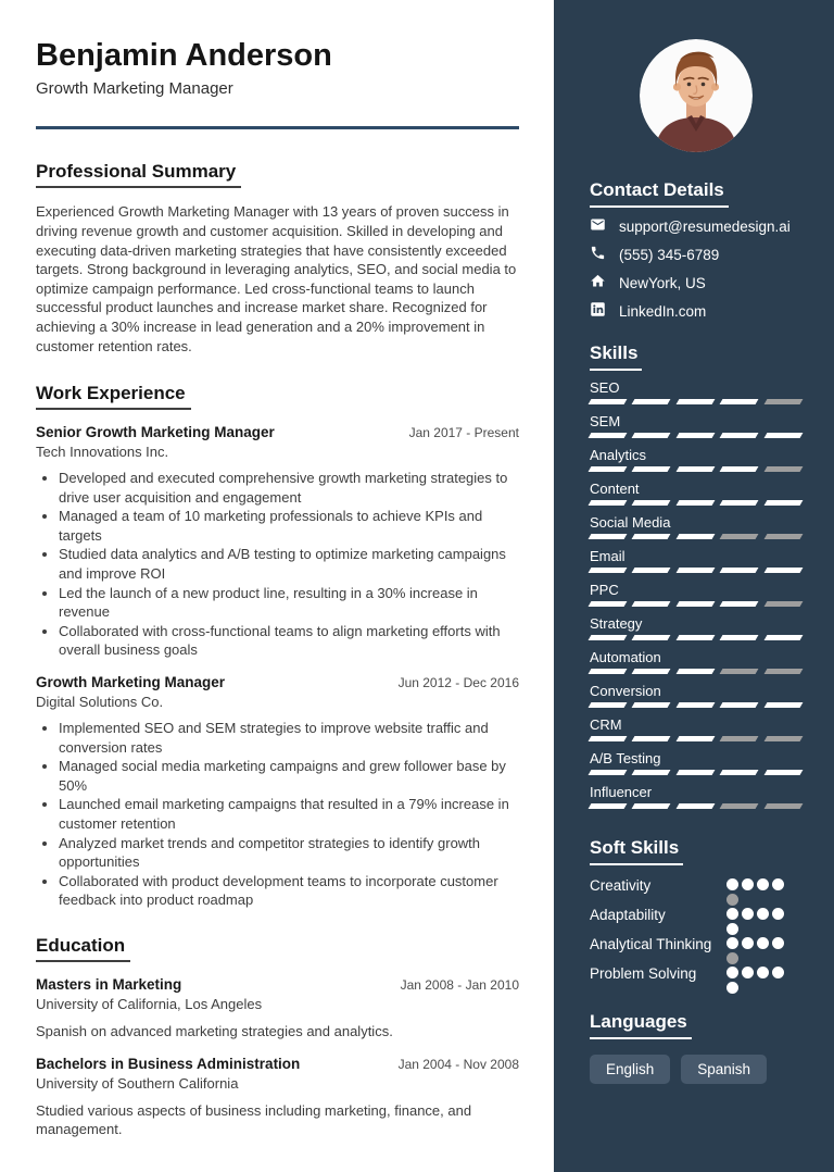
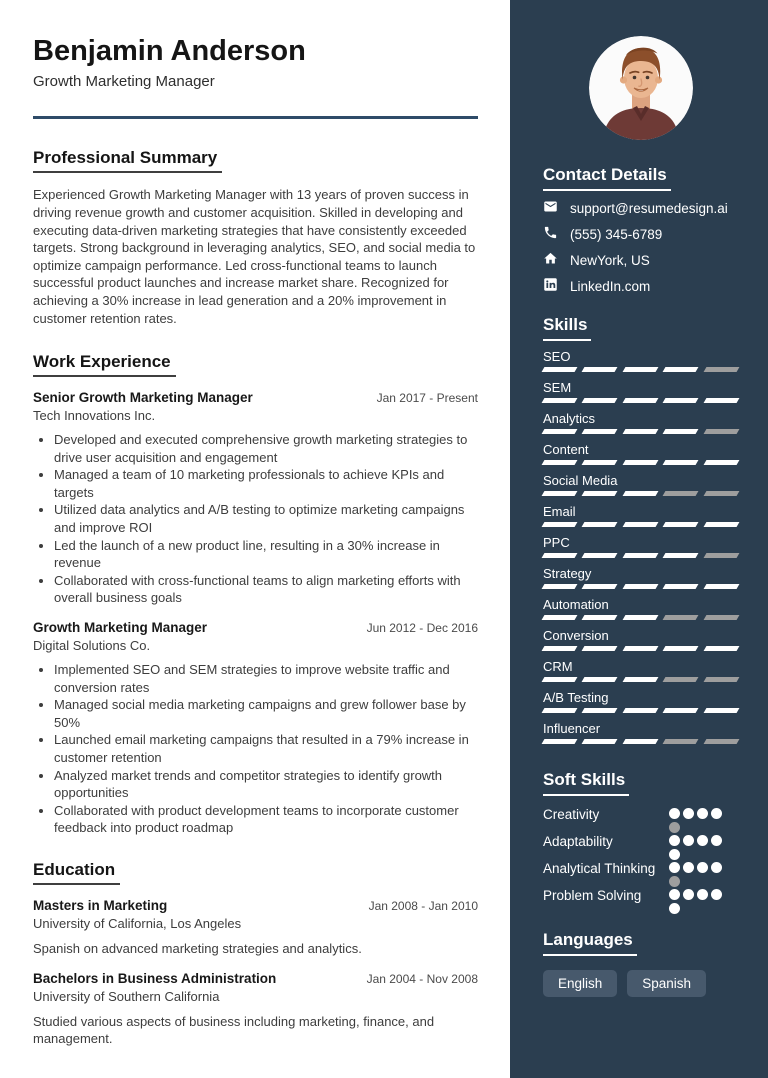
  Benjamin Anderson
  Growth Marketing Manager
  Professional Summary
  Experienced Growth Marketing Manager with 13 years of proven success in driving revenue growth and customer acquisition. Skilled in developing and executing data-driven marketing strategies that have consistently exceeded targets. Strong background in leveraging analytics, SEO, and social media to optimize campaign performance. Led cross-functional teams to launch successful product launches and increase market share. Recognized for achieving a 30% increase in lead generation and a 20% improvement in customer retention rates.
  Work Experience
  Senior Growth Marketing Manager
  Jan 2017 - Present
  Tech Innovations Inc.
  Developed and executed comprehensive growth marketing strategies to drive user acquisition and engagement
  Managed a team of 10 marketing professionals to achieve KPIs and targets
- Studied data analytics and A/B testing to optimize marketing campaigns and improve ROI
+ Utilized data analytics and A/B testing to optimize marketing campaigns and improve ROI
  Led the launch of a new product line, resulting in a 30% increase in revenue
  Collaborated with cross-functional teams to align marketing efforts with overall business goals
  Growth Marketing Manager
  Jun 2012 - Dec 2016
  Digital Solutions Co.
  Implemented SEO and SEM strategies to improve website traffic and conversion rates
  Managed social media marketing campaigns and grew follower base by 50%
  Launched email marketing campaigns that resulted in a 79% increase in customer retention
  Analyzed market trends and competitor strategies to identify growth opportunities
  Collaborated with product development teams to incorporate customer feedback into product roadmap
  Education
  Masters in Marketing
  Jan 2008 - Jan 2010
  University of California, Los Angeles
  Spanish on advanced marketing strategies and analytics.
  Bachelors in Business Administration
  Jan 2004 - Nov 2008
  University of Southern California
  Studied various aspects of business including marketing, finance, and management.
  Contact Details
  support@resumedesign.ai
  (555) 345-6789
  NewYork, US
  LinkedIn.com
  Skills
  SEO
  SEM
  Analytics
  Content
  Social Media
  Email
  PPC
  Strategy
  Automation
  Conversion
  CRM
  A/B Testing
  Influencer
  Soft Skills
  Creativity
  Adaptability
  Analytical Thinking
  Problem Solving
  Languages
  English
  Spanish
